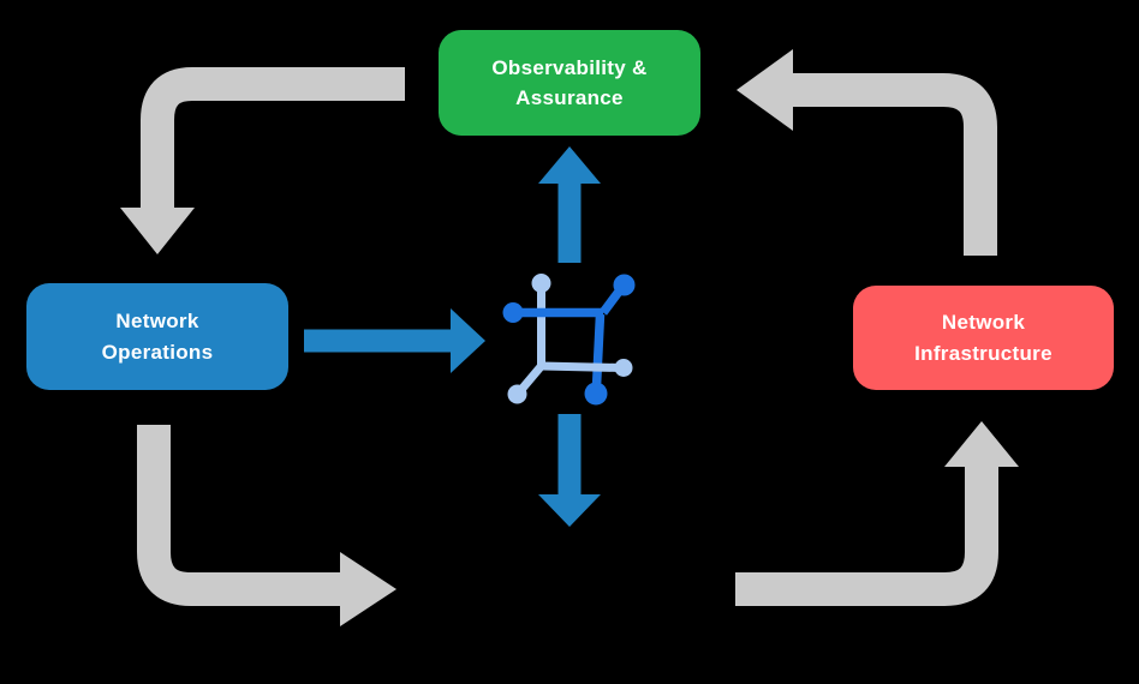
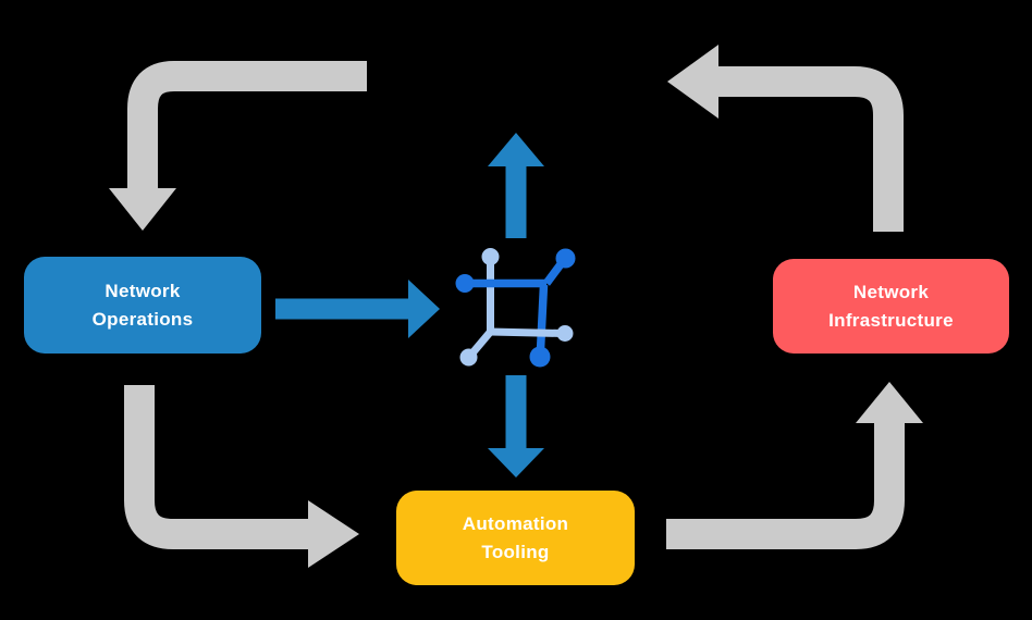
- Observability &
- Assurance
  Network
  Operations
  Network
  Infrastructure
+ Automation
+ Tooling
